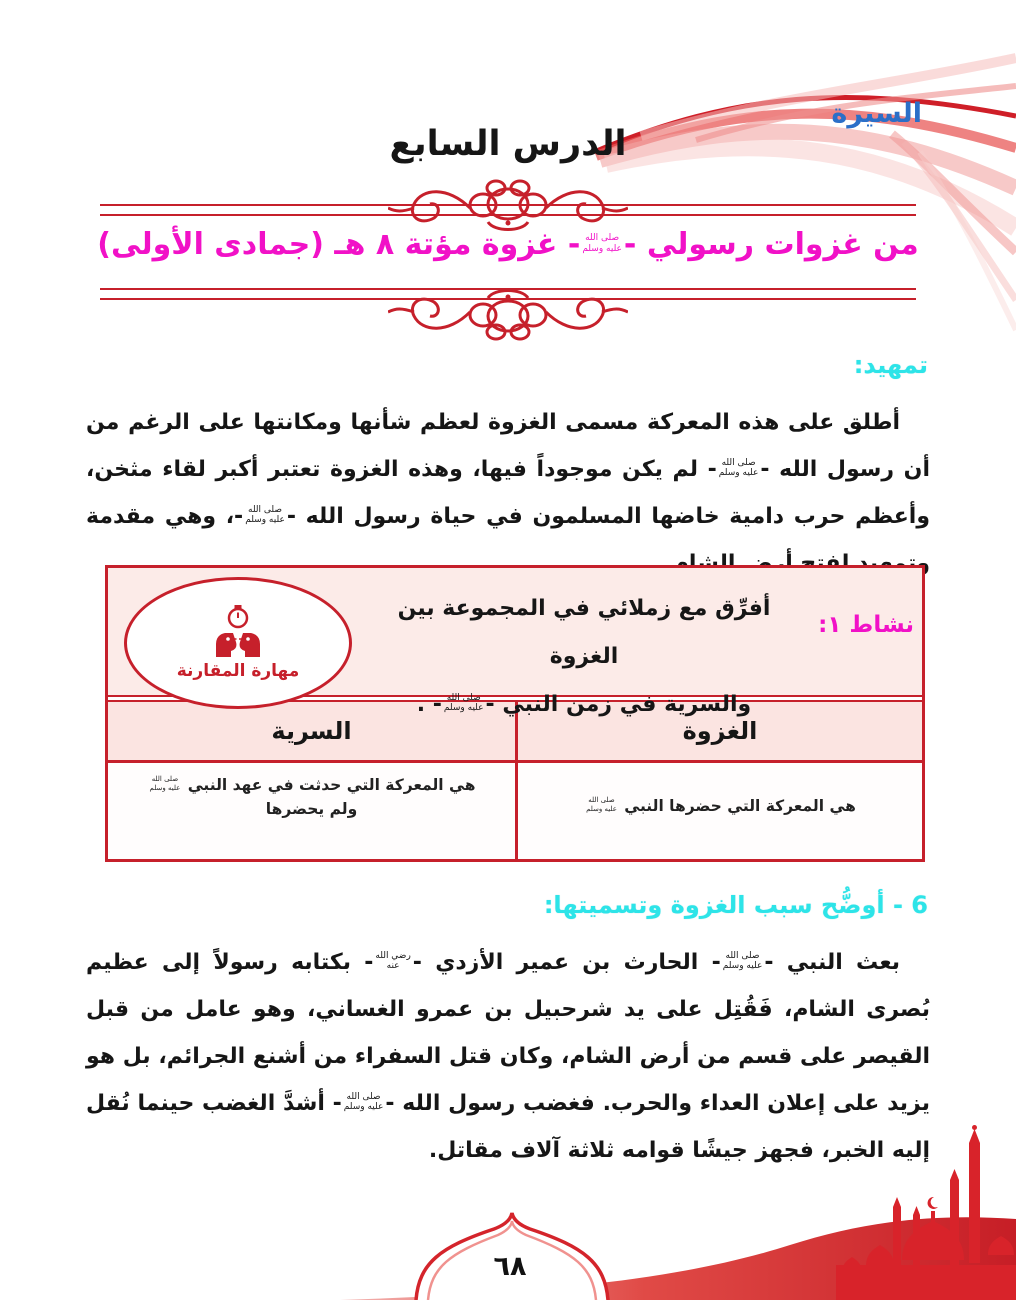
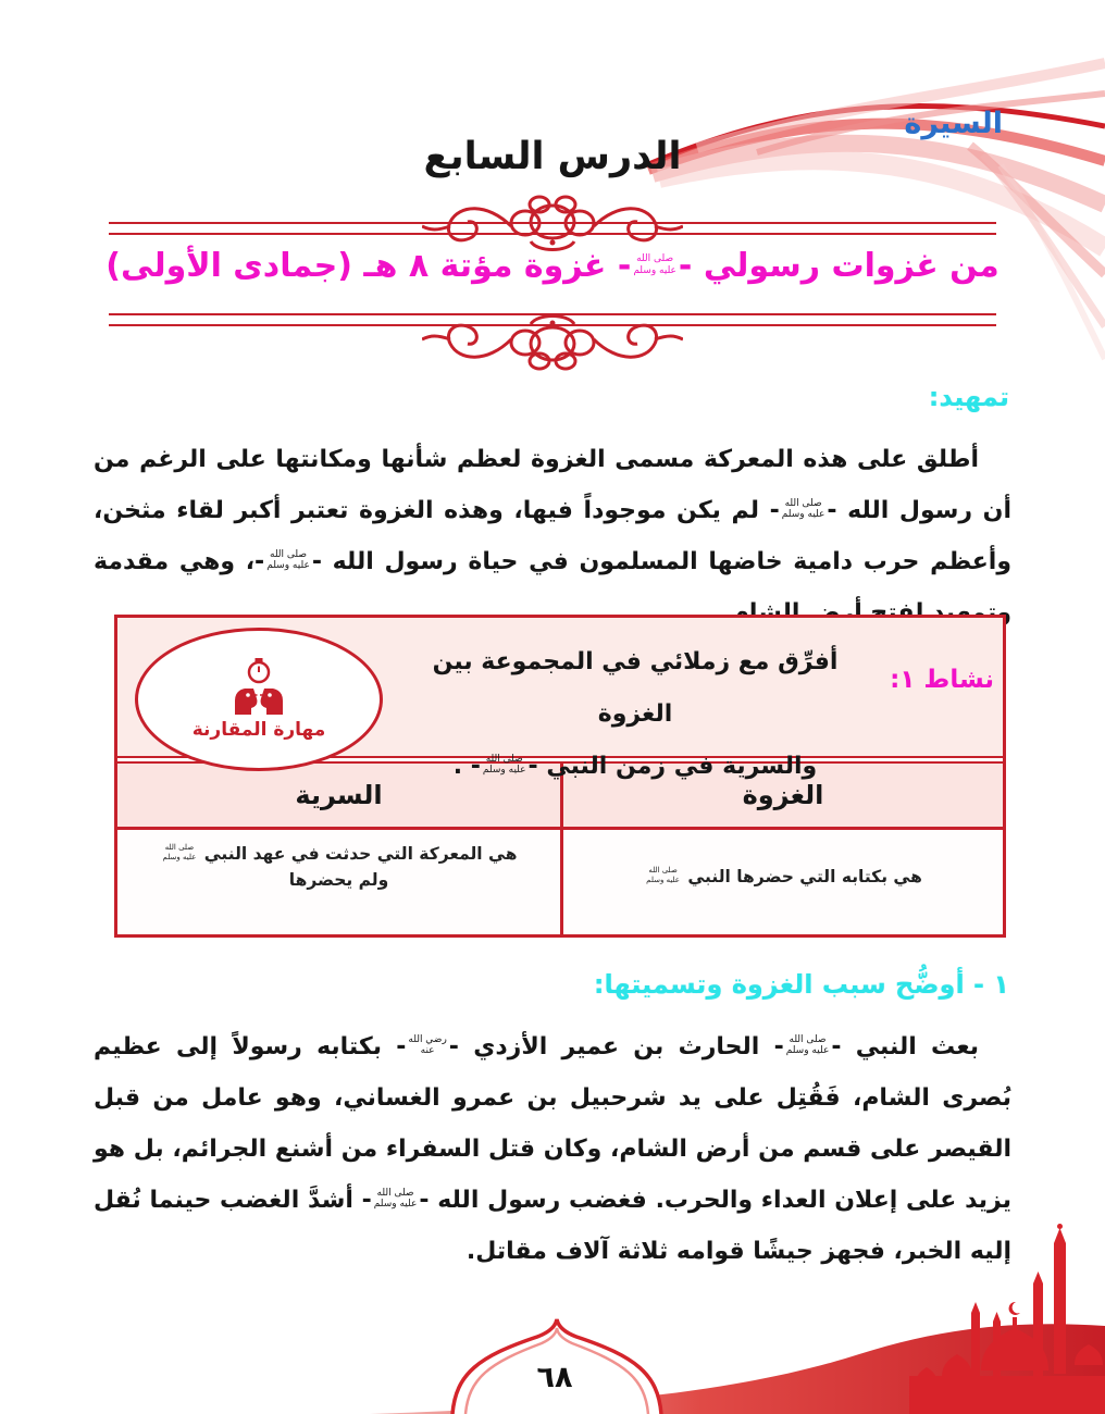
  السيرة
  الدرس السابع
  من غزوات رسولي -
  صلى الله
  عليه وسلم
  - غزوة مؤتة ٨ هـ (جمادى الأولى)
  تمهيد:
  أطلق على هذه المعركة مسمى الغزوة لعظم شأنها ومكانتها على الرغم من أن رسول الله -
  صلى الله
  عليه وسلم
  - لم يكن موجوداً فيها، وهذه الغزوة تعتبر أكبر لقاء مثخن، وأعظم حرب دامية خاضها المسلمون في حياة رسول الله -
  صلى الله
  عليه وسلم
  -، وهي مقدمة وتمهيد لفتح أرض الشام.
  نشاط ١:
  أفرِّق مع زملائي في المجموعة بين الغزوة
  والسرية في زمن النبي -
  صلى الله
  عليه وسلم
  - .
  مهارة المقارنة
  الغزوة
  السرية
- هي المعركة التي حضرها النبي
+ هي بكتابه التي حضرها النبي
  صلى الله
  عليه وسلم
  هي المعركة التي حدثت في عهد النبي
  صلى الله
  عليه وسلم
  ولم يحضرها
- 6 - أوضُّح سبب الغزوة وتسميتها:
+ ١ - أوضُّح سبب الغزوة وتسميتها:
  بعث النبي -
  صلى الله
  عليه وسلم
  - الحارث بن عمير الأزدي -
  رضي الله
  عنه
  - بكتابه رسولاً إلى عظيم بُصرى الشام، فَقُتِل على يد شرحبيل بن عمرو الغساني، وهو عامل من قبل القيصر على قسم من أرض الشام، وكان قتل السفراء من أشنع الجرائم، بل هو يزيد على إعلان العداء والحرب. فغضب رسول الله -
  صلى الله
  عليه وسلم
  - أشدَّ الغضب حينما نُقل إليه الخبر، فجهز جيشًا قوامه ثلاثة آلاف مقاتل.
  ٦٨
